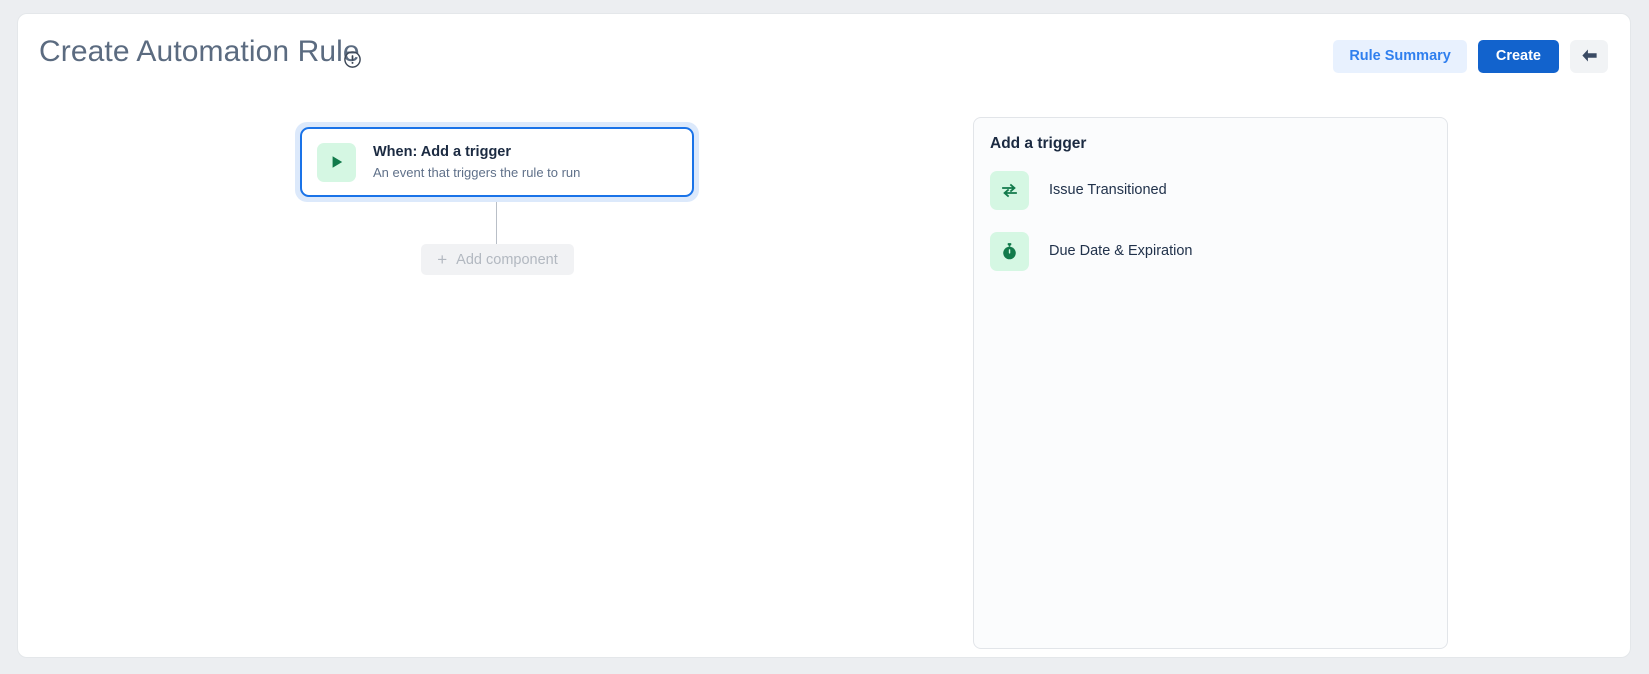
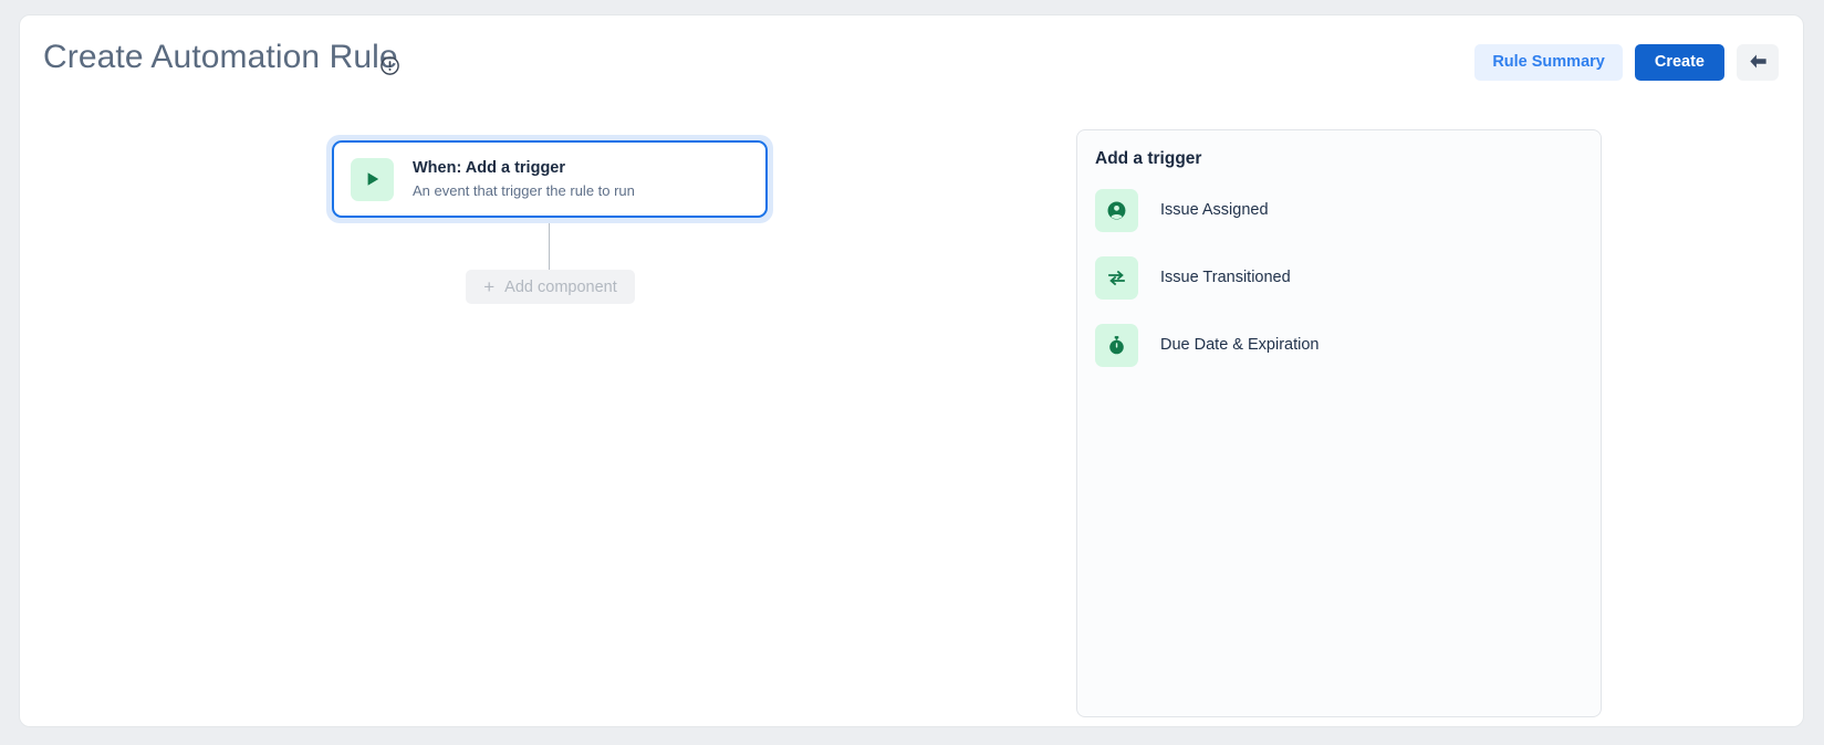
  Create Automation Rul
  Rule Summary
  Create
  When: Add a trigger
- An event that triggers the rule to run
+ An event that trigger the rule to run
  +
  Add component
  Add a trigger
+ Issue Assigned
  Issue Transitioned
  Due Date & Expiration
